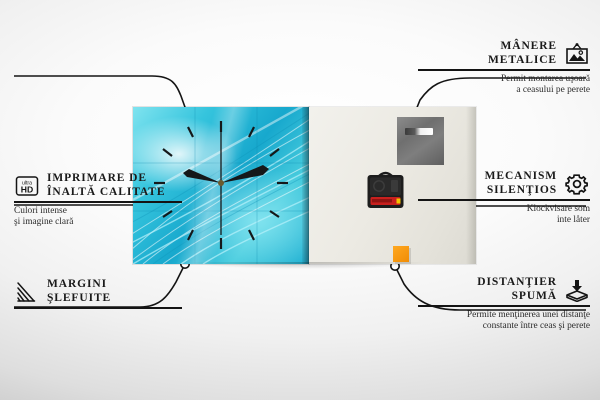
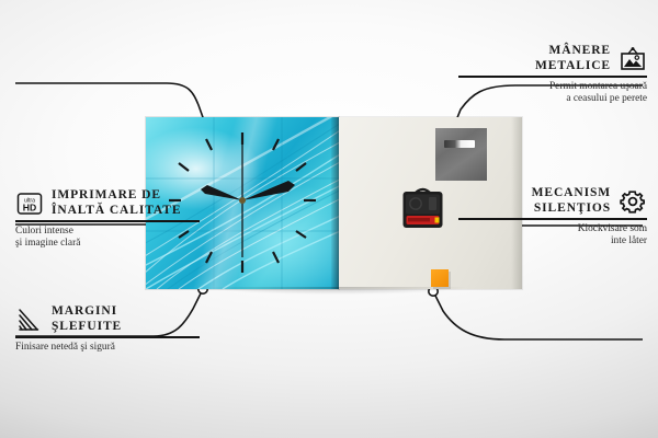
  HD
  IMPRIMARE DE
  ÎNALTĂ CALITATE
  Culori intense
  şi imagine clară
  MARGINI
  ŞLEFUITE
+ Finisare netedă şi sigură
  MÂNERE
  METALICE
  Permit montarea uşoară
  a ceasului pe perete
  MECANISM
  SILENŢIOS
  Klockvisare som
  inte låter
- DISTANŢIER
- SPUMĂ
- Permite menţinerea unei distanţe
- constante între ceas şi perete
